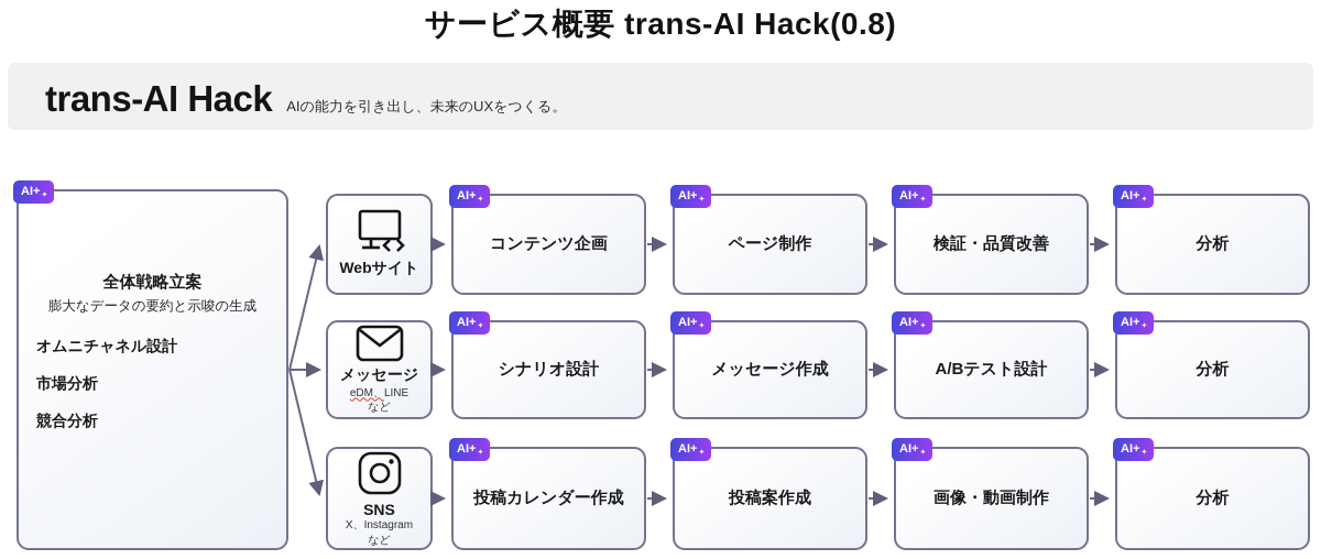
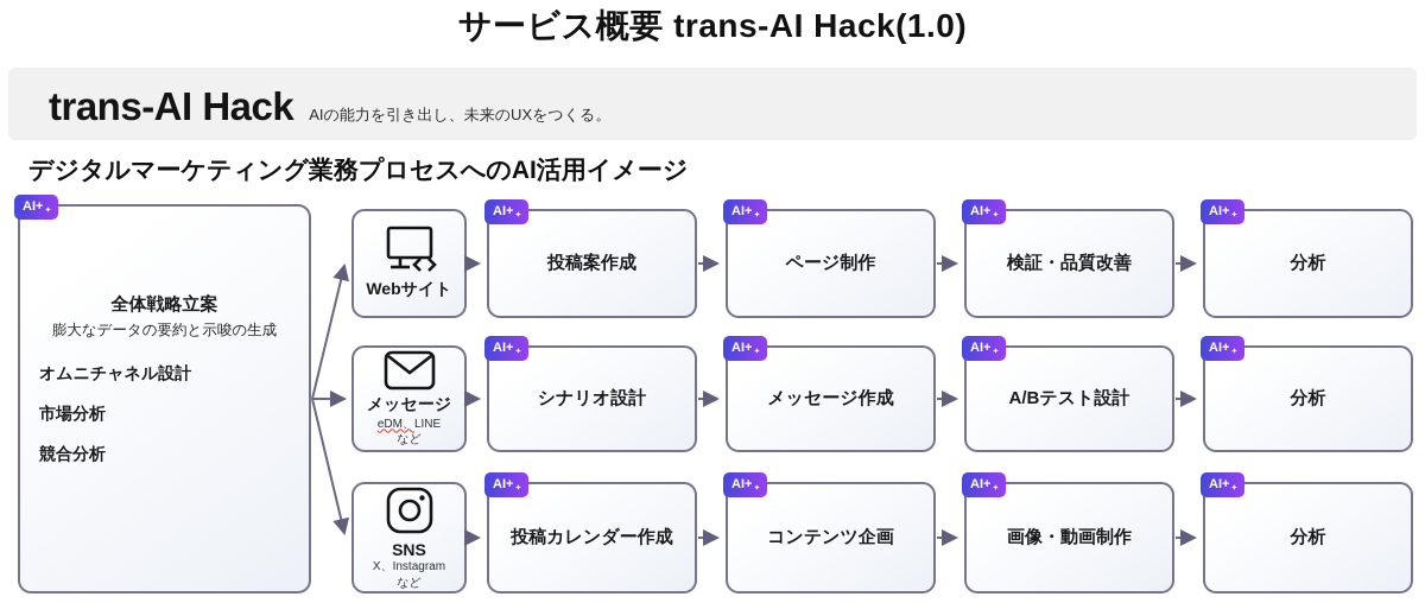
- サービス概要 trans-AI Hack(0.8)
+ サービス概要 trans-AI Hack(1.0)
  trans-AI Hack
  AIの能力を引き出し、未来のUXをつくる。
+ デジタルマーケティング業務プロセスへのAI活用イメージ
  AI+
  全体戦略立案
  膨大なデータの要約と示唆の生成
  オムニチャネル設計
  市場分析
  競合分析
  Webサイト
  メッセージ
  eDM、LINE
  など
  SNS
  X、Instagram
  など
  AI+
- コンテンツ企画
+ 投稿案作成
  AI+
  ページ制作
  AI+
  検証・品質改善
  AI+
  分析
  AI+
  シナリオ設計
  AI+
  メッセージ作成
  AI+
  A/Bテスト設計
  AI+
  分析
  AI+
  投稿カレンダー作成
  AI+
- 投稿案作成
+ コンテンツ企画
  AI+
  画像・動画制作
  AI+
  分析
